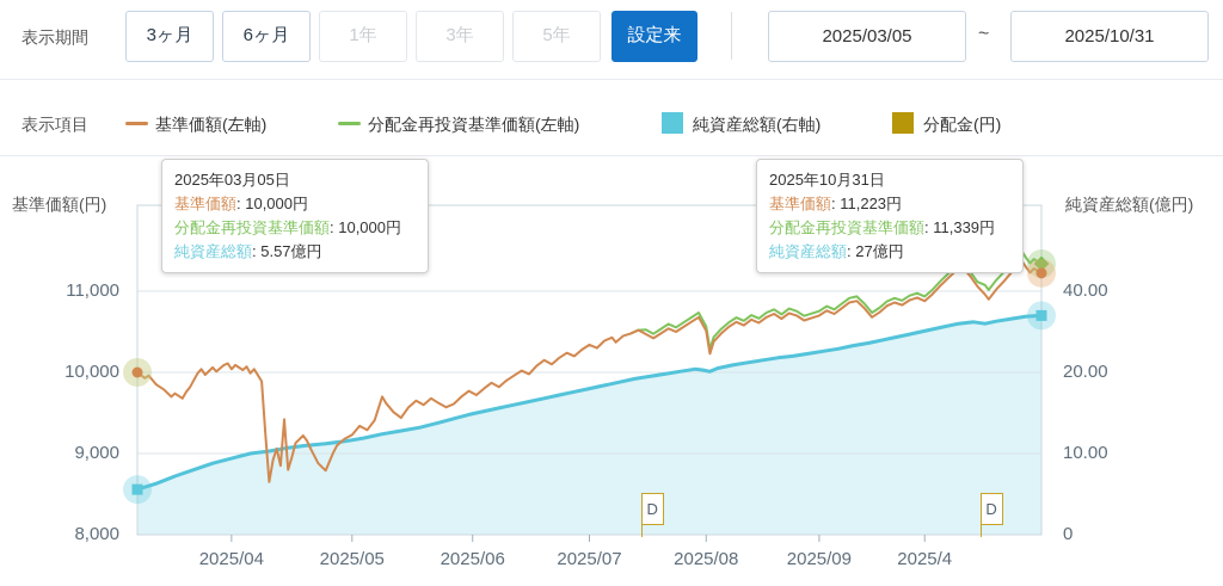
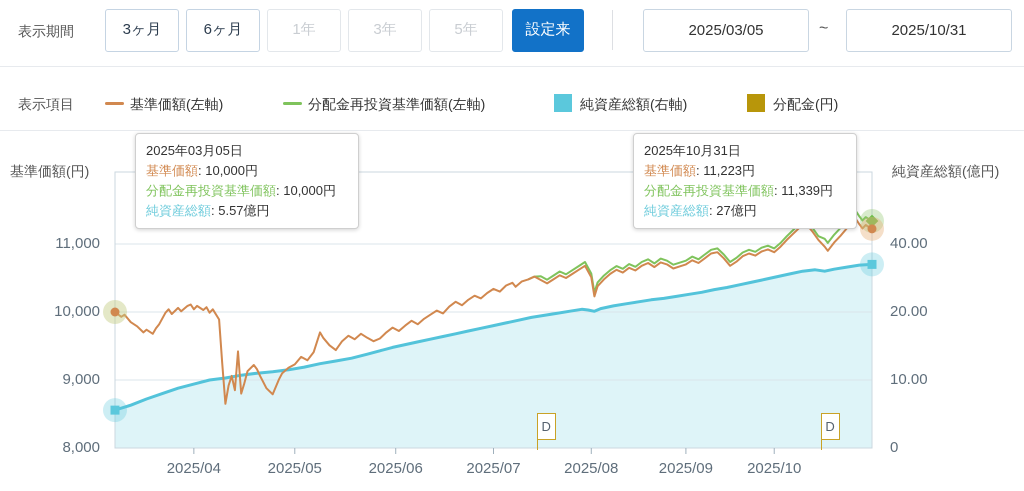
  表示期間
  3ヶ月
  6ヶ月
  1年
  3年
  5年
  設定来
  2025/03/05
  ~
  2025/10/31
  表示項目
  基準価額(左軸)
  分配金再投資基準価額(左軸)
  純資産総額(右軸)
  分配金(円)
  基準価額(円)
  純資産総額(億円)
  11,000
  10,000
  9,000
  8,000
  40.00
  20.00
  10.00
  0
  2025/04
  2025/05
  2025/06
  2025/07
  2025/08
  2025/09
- 2025/4
+ 2025/10
  D
  D
  2025年03月05日
  基準価額 10,000円
  分配金再投資基準価額 10,000円
  純資産総額 5.57億円
  2025年10月31日
  基準価額 11,223円
  分配金再投資基準価額 11,339円
  純資産総額 27億円
